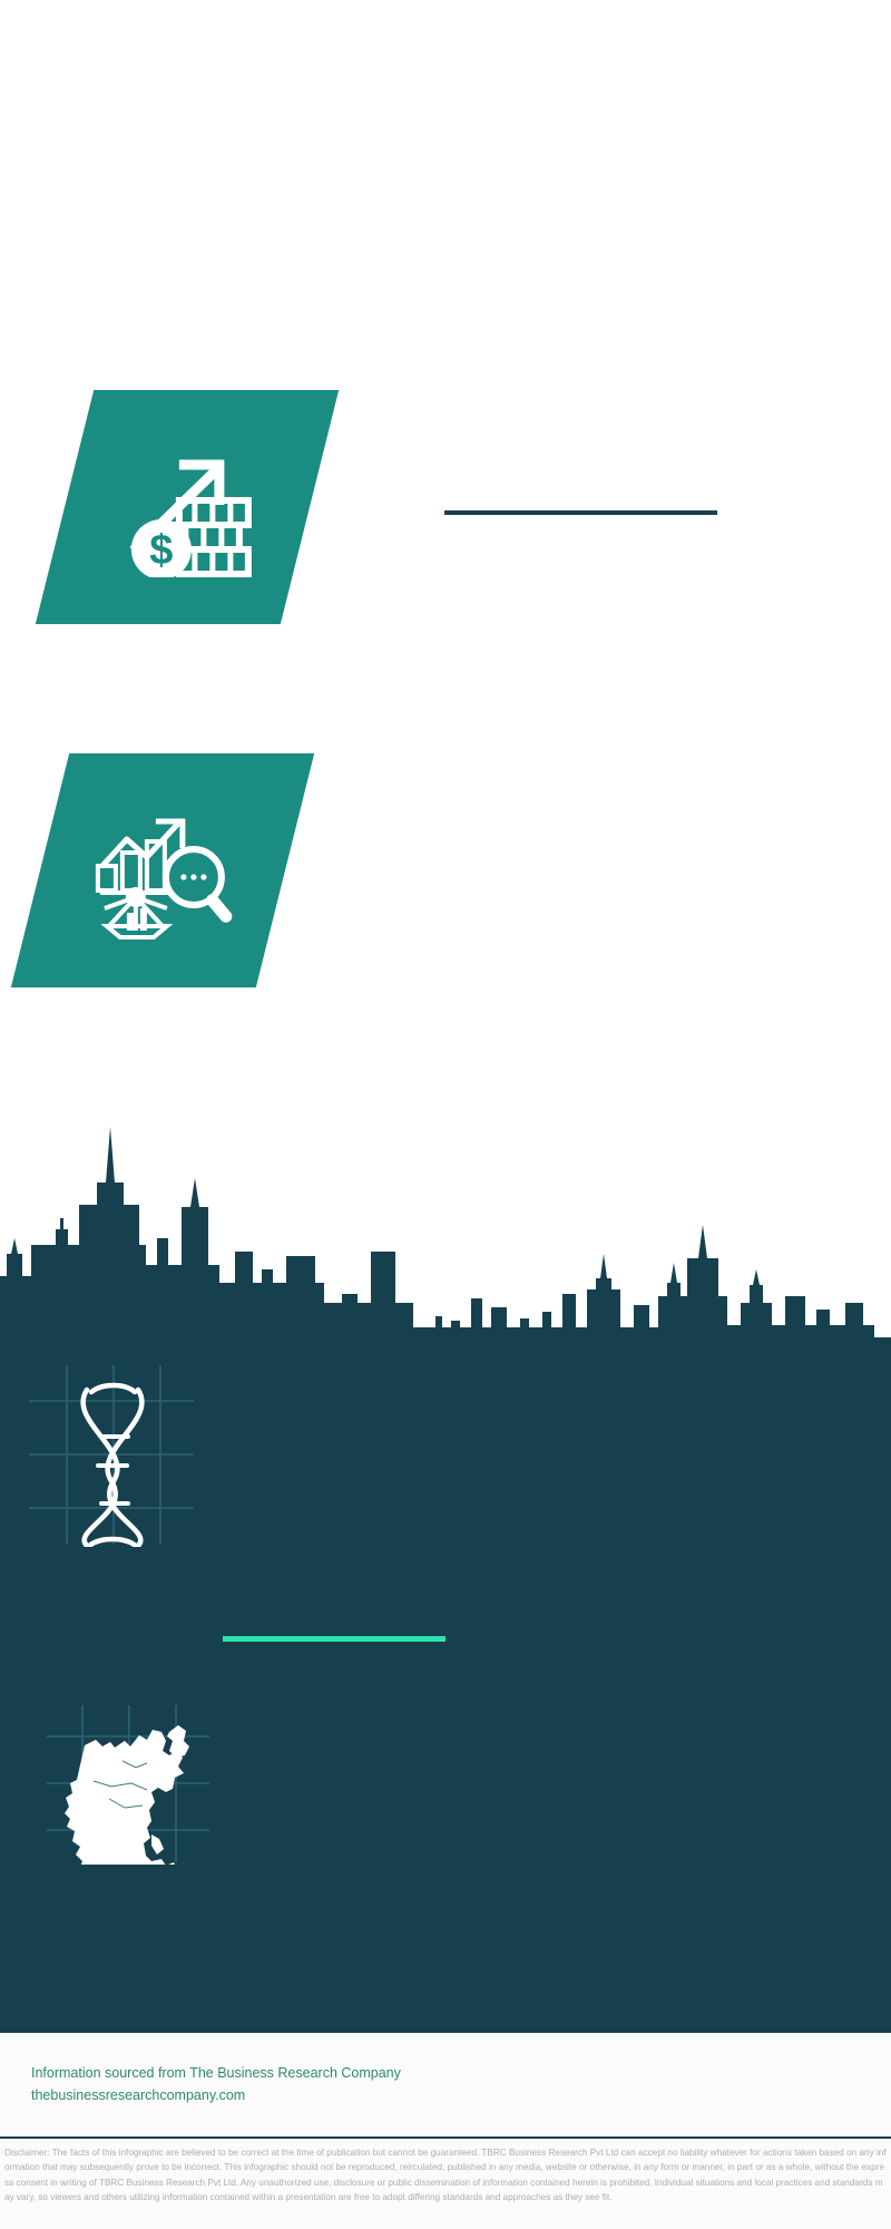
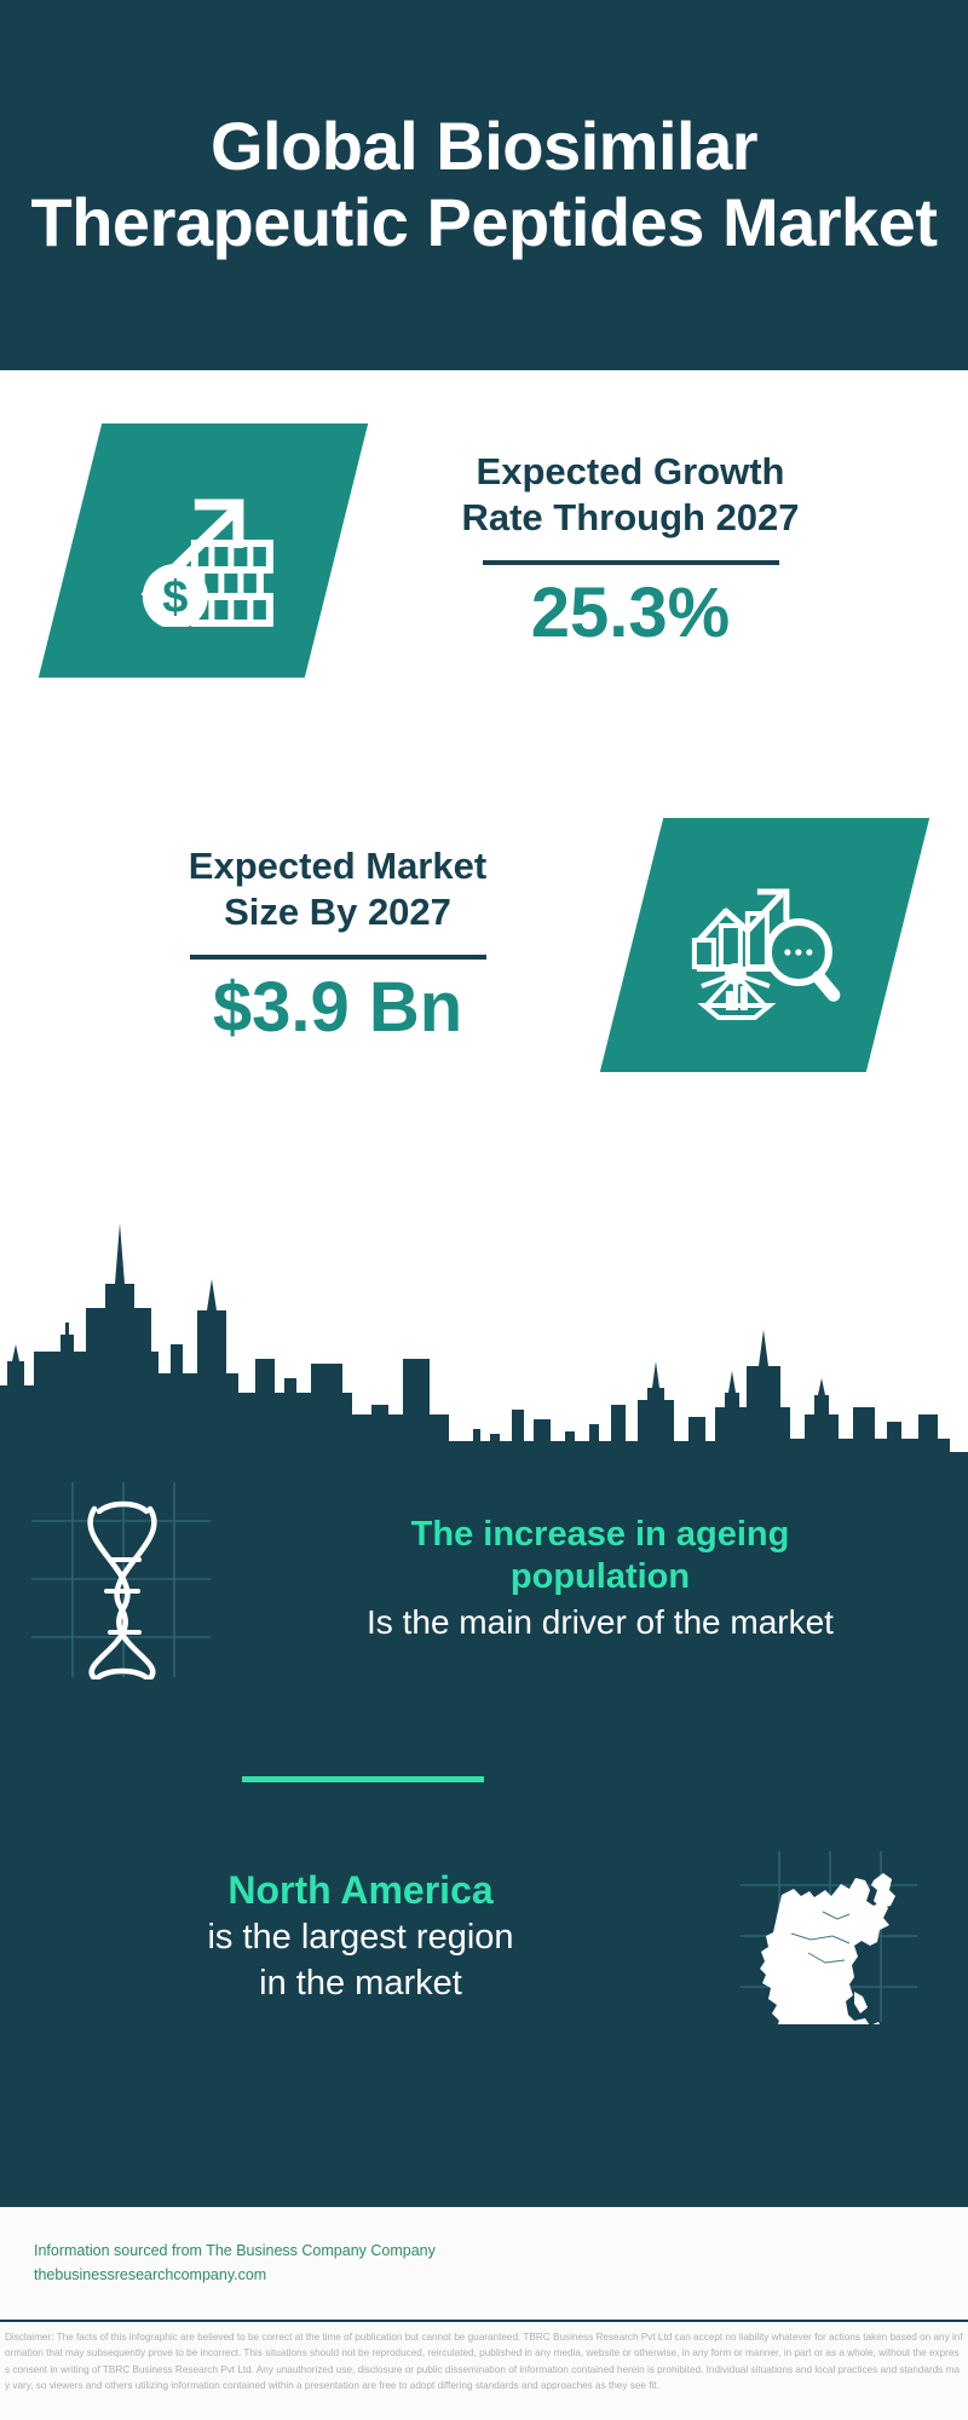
+ Global Biosimilar Therapeutic Peptides Market
+ Expected Growth
+ Rate Through 2027
+ 25.3%
+ Expected Market
+ Size By 2027
+ $3.9 Bn
+ The increase in ageing
+ population
+ Is the main driver of the market
+ North America
+ is the largest region
+ in the market
- Information sourced from The Business Research Company
+ Information sourced from The Business Company Company
  thebusinessresearchcompany.com
- Disclaimer: The facts of this infographic are believed to be correct at the time of publication but cannot be guaranteed. TBRC Business Research Pvt Ltd can accept no liability whatever for actions taken based on any information that may subsequently prove to be incorrect. This infographic should not be reproduced, reirculated, published in any media, website or otherwise, in any form or manner, in part or as a whole, without the express consent in writing of TBRC Business Research Pvt Ltd. Any unauthorized use, disclosure or public dissemination of information contained herein is prohibited. Individual situations and local practices and standards may vary, so viewers and others utilizing information contained within a presentation are free to adopt differing standards and approaches as they see fit.
+ Disclaimer: The facts of this infographic are believed to be correct at the time of publication but cannot be guaranteed. TBRC Business Research Pvt Ltd can accept no liability whatever for actions taken based on any information that may subsequently prove to be incorrect. This situations should not be reproduced, reirculated, published in any media, website or otherwise, in any form or manner, in part or as a whole, without the express consent in writing of TBRC Business Research Pvt Ltd. Any unauthorized use, disclosure or public dissemination of information contained herein is prohibited. Individual situations and local practices and standards may vary, so viewers and others utilizing information contained within a presentation are free to adopt differing standards and approaches as they see fit.
